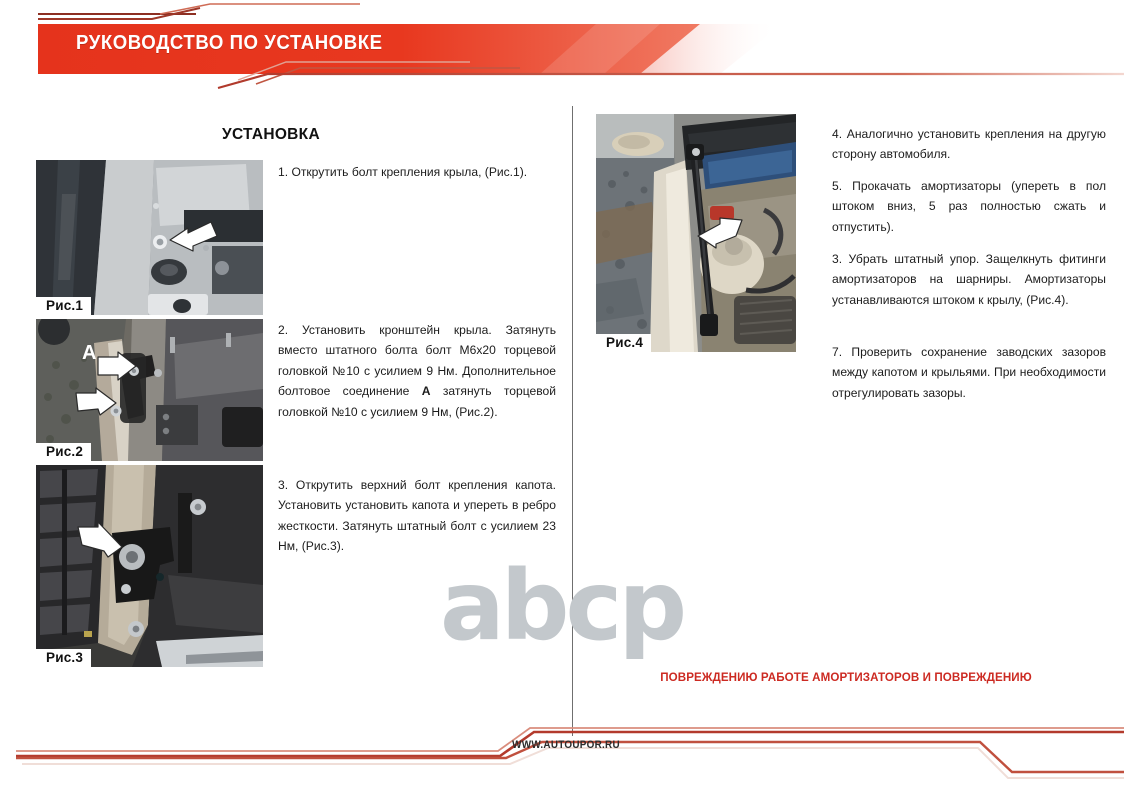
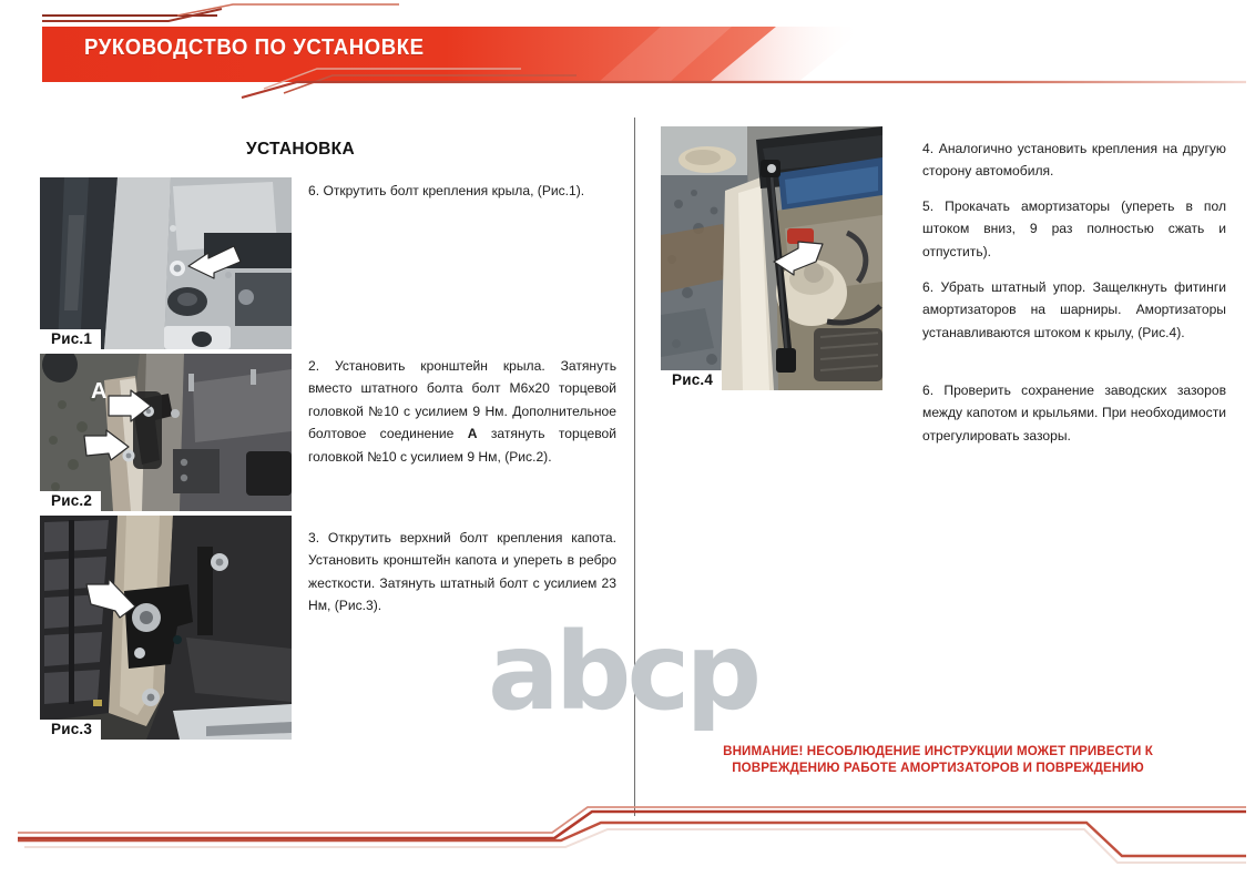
  РУКОВОДСТВО ПО УСТАНОВКЕ
  УСТАНОВКА
  Рис.1
  А
  Рис.2
  Рис.3
- 1. Открутить болт крепления крыла, (Рис.1).
+ 6. Открутить болт крепления крыла, (Рис.1).
  2. Установить кронштейн крыла. Затянуть вместо штатного болта болт М6х20 торцевой головкой №10 с усилием 9 Нм. Дополнительное болтовое соединение А затянуть торцевой головкой №10 с усилием 9 Нм, (Рис.2).
- 3. Открутить верхний болт крепления капота. Установить установить капота и упереть в ребро жесткости. Затянуть штатный болт с усилием 23 Нм, (Рис.3).
+ 3. Открутить верхний болт крепления капота. Установить кронштейн капота и упереть в ребро жесткости. Затянуть штатный болт с усилием 23 Нм, (Рис.3).
  Рис.4
  4. Аналогично установить крепления на другую сторону автомобиля.
- 5. Прокачать амортизаторы (упереть в пол штоком вниз, 5 раз полностью сжать и отпустить).
+ 5. Прокачать амортизаторы (упереть в пол штоком вниз, 9 раз полностью сжать и отпустить).
- 3. Убрать штатный упор. Защелкнуть фитинги амортизаторов на шарниры. Амортизаторы устанавливаются штоком к крылу, (Рис.4).
+ 6. Убрать штатный упор. Защелкнуть фитинги амортизаторов на шарниры. Амортизаторы устанавливаются штоком к крылу, (Рис.4).
- 7. Проверить сохранение заводских зазоров между капотом и крыльями. При необходимости отрегулировать зазоры.
+ 6. Проверить сохранение заводских зазоров между капотом и крыльями. При необходимости отрегулировать зазоры.
  abcp
+ ВНИМАНИЕ! НЕСОБЛЮДЕНИЕ ИНСТРУКЦИИ МОЖЕТ ПРИВЕСТИ К
  ПОВРЕЖДЕНИЮ РАБОТЕ АМОРТИЗАТОРОВ И ПОВРЕЖДЕНИЮ
- WWW.AUTOUPOR.RU
